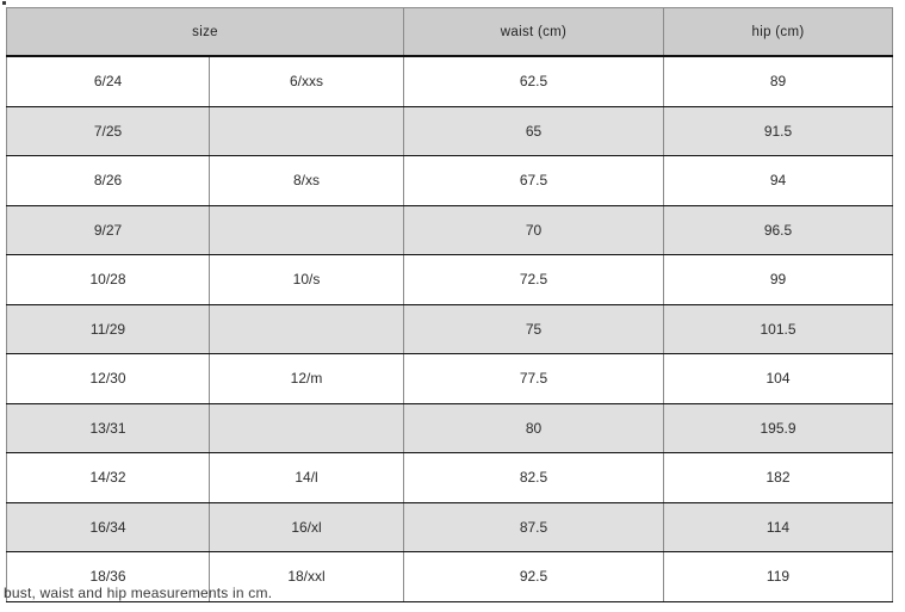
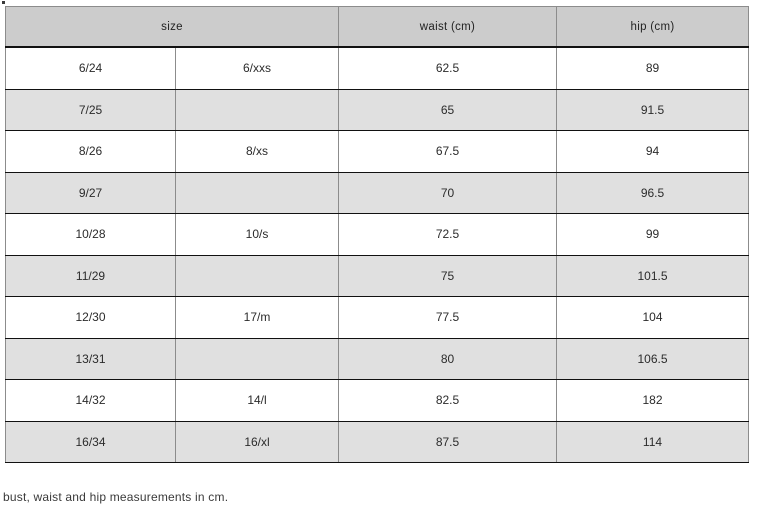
  size	waist (cm)	hip (cm)
  6/24	6/xxs	62.5	89
  7/25		65	91.5
  8/26	8/xs	67.5	94
  9/27		70	96.5
  10/28	10/s	72.5	99
  11/29		75	101.5
- 12/30	12/m	77.5	104
+ 12/30	17/m	77.5	104
- 13/31		80	195.9
+ 13/31		80	106.5
  14/32	14/l	82.5	182
  16/34	16/xl	87.5	114
- 18/36	18/xxl	92.5	119
  bust, waist and hip measurements in cm.
